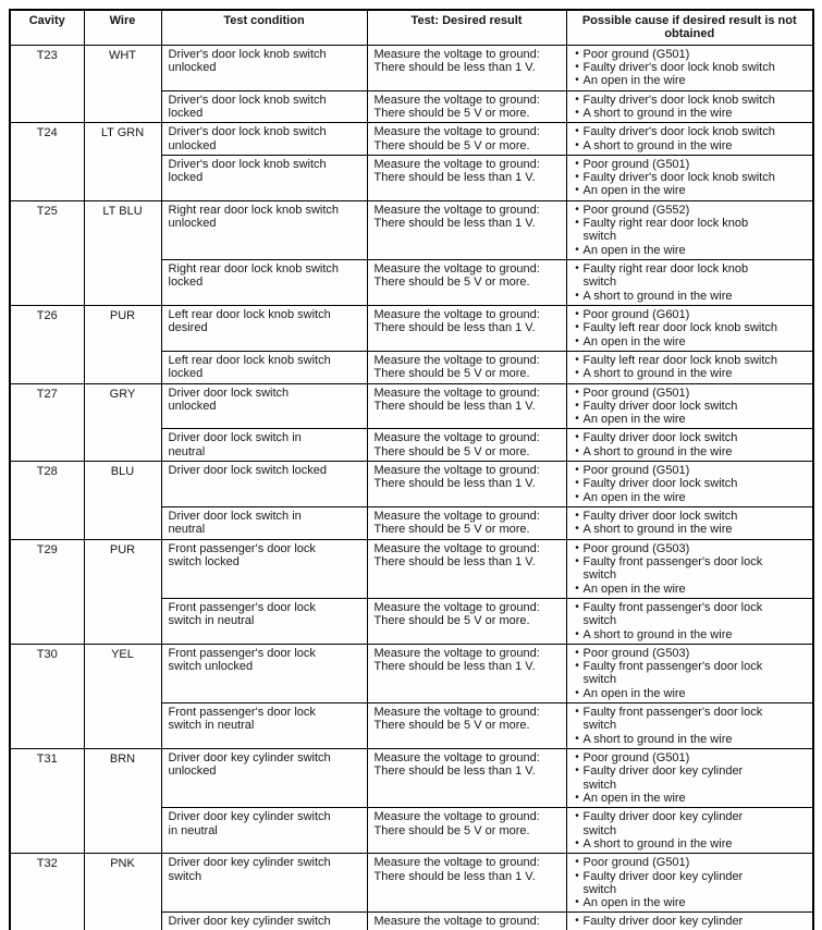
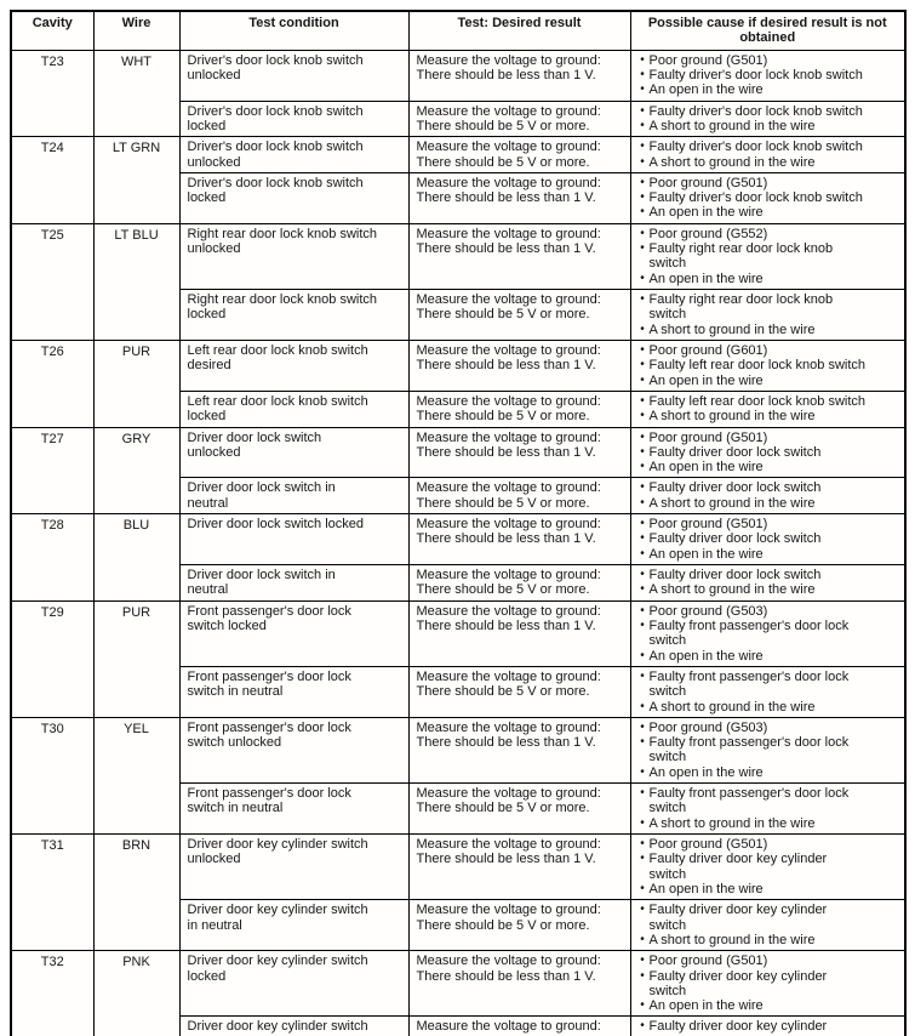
  Cavity	Wire	Test condition	Test: Desired result	Possible cause if desired result is not obtained
  T23	WHT	Driver's door lock knob switch unlocked	Measure the voltage to ground: There should be less than 1 V.	• Poor ground (G501)• Faulty driver's door lock knob switch• An open in the wire
  Driver's door lock knob switch locked	Measure the voltage to ground: There should be 5 V or more.	• Faulty driver's door lock knob switch• A short to ground in the wire
  T24	LT GRN	Driver's door lock knob switch unlocked	Measure the voltage to ground: There should be 5 V or more.	• Faulty driver's door lock knob switch• A short to ground in the wire
  Driver's door lock knob switch locked	Measure the voltage to ground: There should be less than 1 V.	• Poor ground (G501)• Faulty driver's door lock knob switch• An open in the wire
  T25	LT BLU	Right rear door lock knob switch unlocked	Measure the voltage to ground: There should be less than 1 V.	• Poor ground (G552)• Faulty right rear door lock knob switch• An open in the wire
  Right rear door lock knob switch locked	Measure the voltage to ground: There should be 5 V or more.	• Faulty right rear door lock knob switch• A short to ground in the wire
  T26	PUR	Left rear door lock knob switch desired	Measure the voltage to ground: There should be less than 1 V.	• Poor ground (G601)• Faulty left rear door lock knob switch• An open in the wire
  Left rear door lock knob switch locked	Measure the voltage to ground: There should be 5 V or more.	• Faulty left rear door lock knob switch• A short to ground in the wire
  T27	GRY	Driver door lock switch unlocked	Measure the voltage to ground: There should be less than 1 V.	• Poor ground (G501)• Faulty driver door lock switch• An open in the wire
  Driver door lock switch in neutral	Measure the voltage to ground: There should be 5 V or more.	• Faulty driver door lock switch• A short to ground in the wire
  T28	BLU	Driver door lock switch locked	Measure the voltage to ground: There should be less than 1 V.	• Poor ground (G501)• Faulty driver door lock switch• An open in the wire
  Driver door lock switch in neutral	Measure the voltage to ground: There should be 5 V or more.	• Faulty driver door lock switch• A short to ground in the wire
  T29	PUR	Front passenger's door lock switch locked	Measure the voltage to ground: There should be less than 1 V.	• Poor ground (G503)• Faulty front passenger's door lock switch• An open in the wire
  Front passenger's door lock switch in neutral	Measure the voltage to ground: There should be 5 V or more.	• Faulty front passenger's door lock switch• A short to ground in the wire
  T30	YEL	Front passenger's door lock switch unlocked	Measure the voltage to ground: There should be less than 1 V.	• Poor ground (G503)• Faulty front passenger's door lock switch• An open in the wire
  Front passenger's door lock switch in neutral	Measure the voltage to ground: There should be 5 V or more.	• Faulty front passenger's door lock switch• A short to ground in the wire
  T31	BRN	Driver door key cylinder switch unlocked	Measure the voltage to ground: There should be less than 1 V.	• Poor ground (G501)• Faulty driver door key cylinder switch• An open in the wire
  Driver door key cylinder switch in neutral	Measure the voltage to ground: There should be 5 V or more.	• Faulty driver door key cylinder switch• A short to ground in the wire
- T32	PNK	Driver door key cylinder switch switch	Measure the voltage to ground: There should be less than 1 V.	• Poor ground (G501)• Faulty driver door key cylinder switch• An open in the wire
+ T32	PNK	Driver door key cylinder switch locked	Measure the voltage to ground: There should be less than 1 V.	• Poor ground (G501)• Faulty driver door key cylinder switch• An open in the wire
